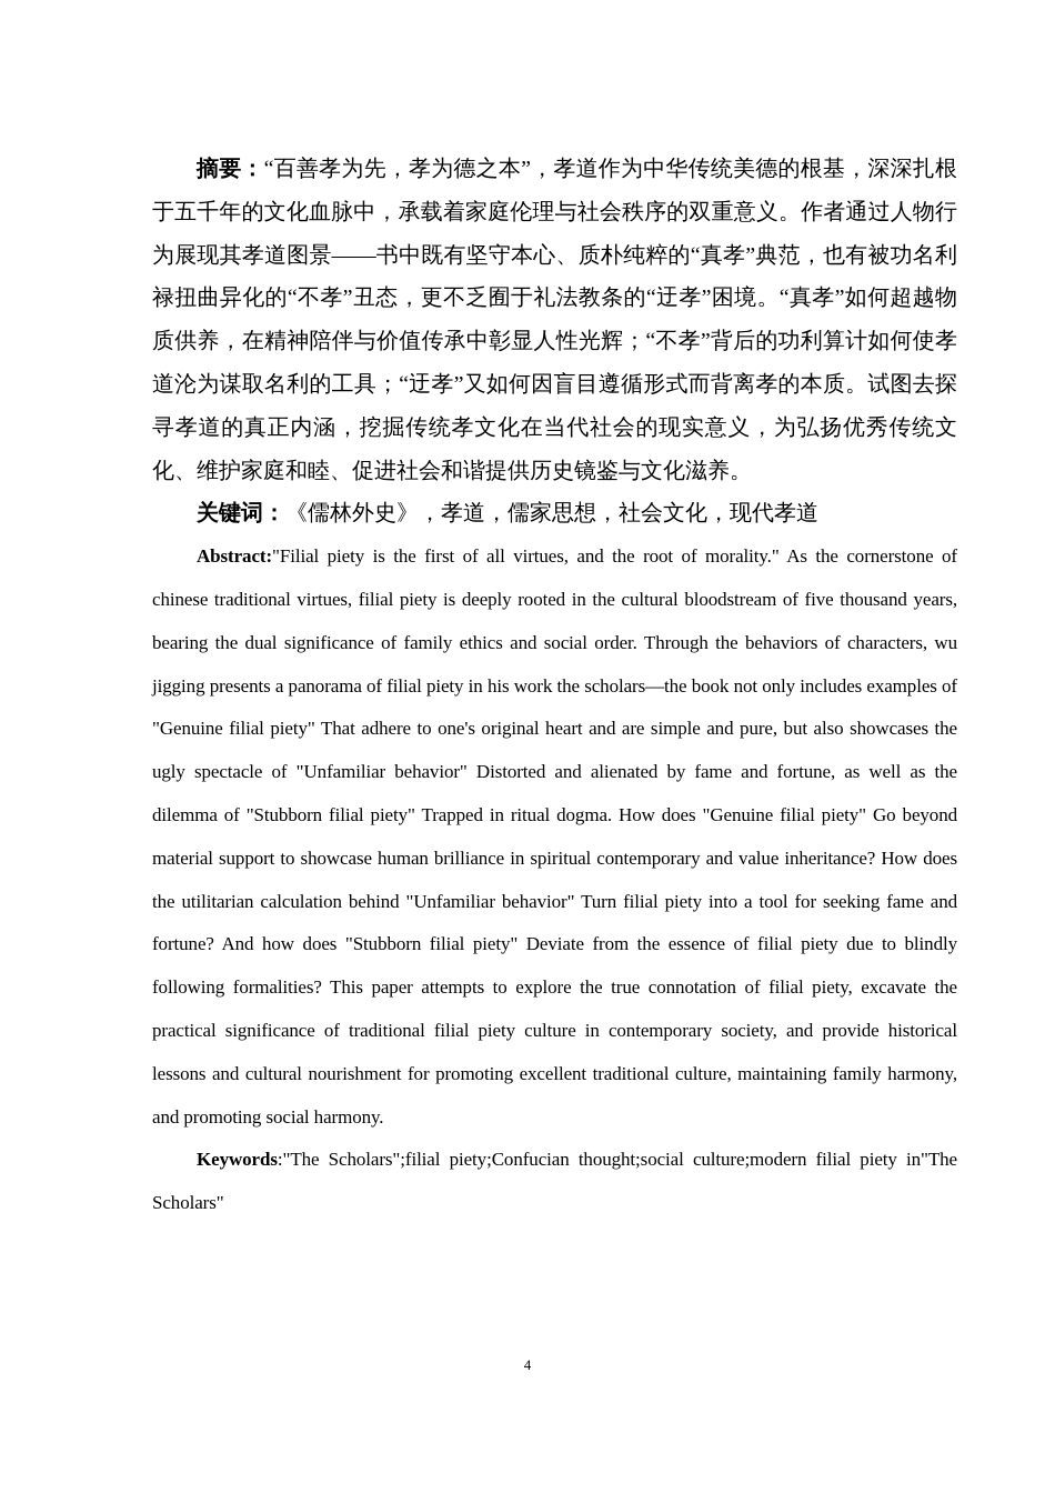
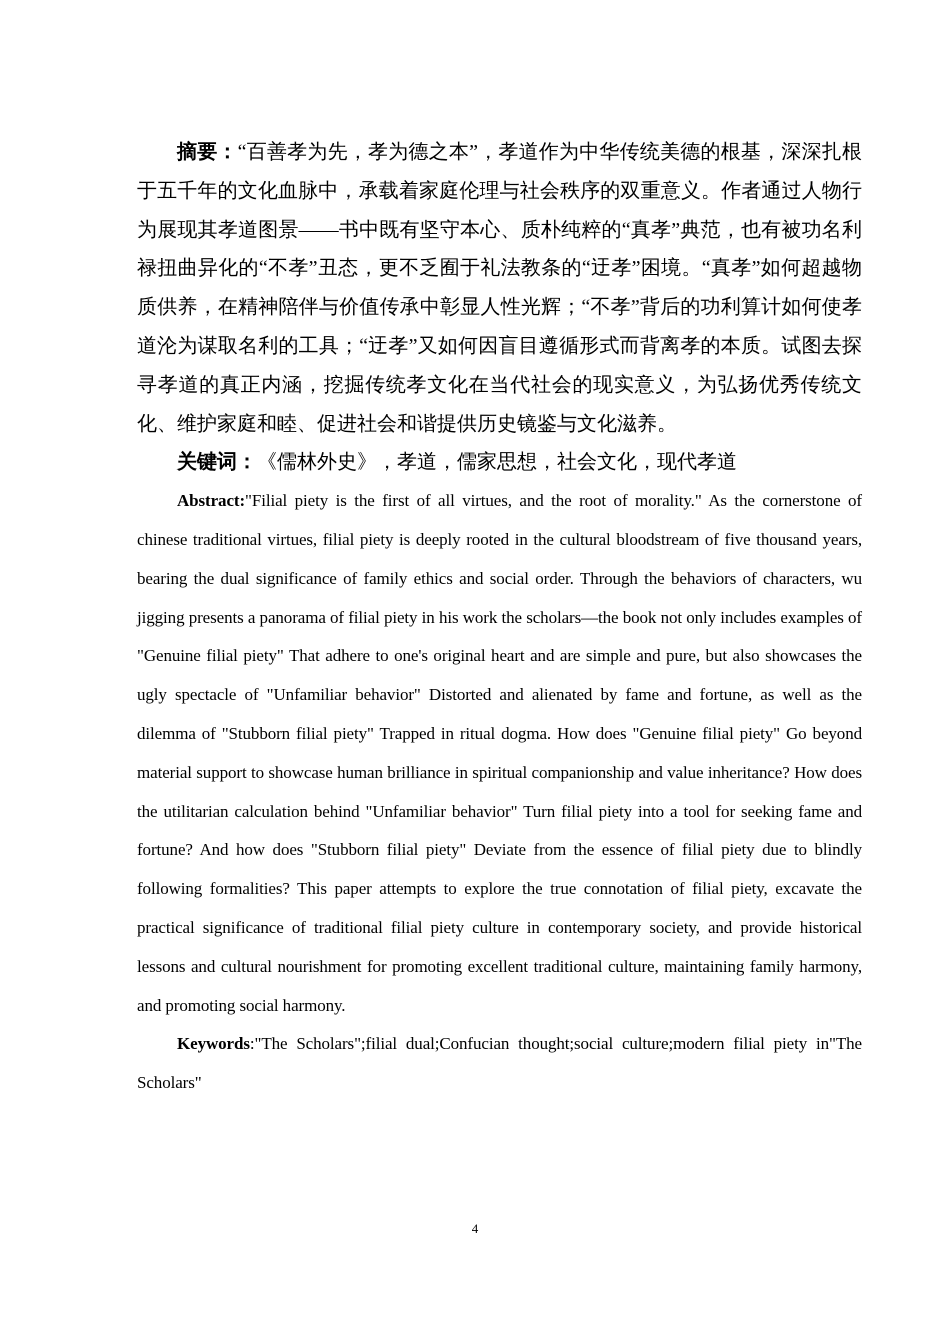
  摘要：“百善孝为先，孝为德之本”，孝道作为中华传统美德的根基，深深扎根于五千年的文化血脉中，承载着家庭伦理与社会秩序的双重意义。作者通过人物行为展现其孝道图景——书中既有坚守本心、质朴纯粹的“真孝”典范，也有被功名利禄扭曲异化的“不孝”丑态，更不乏囿于礼法教条的“迂孝”困境。“真孝”如何超越物质供养，在精神陪伴与价值传承中彰显人性光辉；“不孝”背后的功利算计如何使孝道沦为谋取名利的工具；“迂孝”又如何因盲目遵循形式而背离孝的本质。试图去探寻孝道的真正内涵，挖掘传统孝文化在当代社会的现实意义，为弘扬优秀传统文化、维护家庭和睦、促进社会和谐提供历史镜鉴与文化滋养。
  关键词：《儒林外史》，孝道，儒家思想，社会文化，现代孝道
- Abstract:"Filial piety is the first of all virtues, and the root of morality." As the cornerstone of chinese traditional virtues, filial piety is deeply rooted in the cultural bloodstream of five thousand years, bearing the dual significance of family ethics and social order. Through the behaviors of characters, wu jigging presents a panorama of filial piety in his work the scholars—the book not only includes examples of "Genuine filial piety" That adhere to one's original heart and are simple and pure, but also showcases the ugly spectacle of "Unfamiliar behavior" Distorted and alienated by fame and fortune, as well as the dilemma of "Stubborn filial piety" Trapped in ritual dogma. How does "Genuine filial piety" Go beyond material support to showcase human brilliance in spiritual contemporary and value inheritance? How does the utilitarian calculation behind "Unfamiliar behavior" Turn filial piety into a tool for seeking fame and fortune? And how does "Stubborn filial piety" Deviate from the essence of filial piety due to blindly following formalities? This paper attempts to explore the true connotation of filial piety, excavate the practical significance of traditional filial piety culture in contemporary society, and provide historical lessons and cultural nourishment for promoting excellent traditional culture, maintaining family harmony, and promoting social harmony.
+ Abstract:"Filial piety is the first of all virtues, and the root of morality." As the cornerstone of chinese traditional virtues, filial piety is deeply rooted in the cultural bloodstream of five thousand years, bearing the dual significance of family ethics and social order. Through the behaviors of characters, wu jigging presents a panorama of filial piety in his work the scholars—the book not only includes examples of "Genuine filial piety" That adhere to one's original heart and are simple and pure, but also showcases the ugly spectacle of "Unfamiliar behavior" Distorted and alienated by fame and fortune, as well as the dilemma of "Stubborn filial piety" Trapped in ritual dogma. How does "Genuine filial piety" Go beyond material support to showcase human brilliance in spiritual companionship and value inheritance? How does the utilitarian calculation behind "Unfamiliar behavior" Turn filial piety into a tool for seeking fame and fortune? And how does "Stubborn filial piety" Deviate from the essence of filial piety due to blindly following formalities? This paper attempts to explore the true connotation of filial piety, excavate the practical significance of traditional filial piety culture in contemporary society, and provide historical lessons and cultural nourishment for promoting excellent traditional culture, maintaining family harmony, and promoting social harmony.
- Keywords:"The Scholars";filial piety;Confucian thought;social culture;modern filial piety in"The Scholars"
+ Keywords:"The Scholars";filial dual;Confucian thought;social culture;modern filial piety in"The Scholars"
  4
